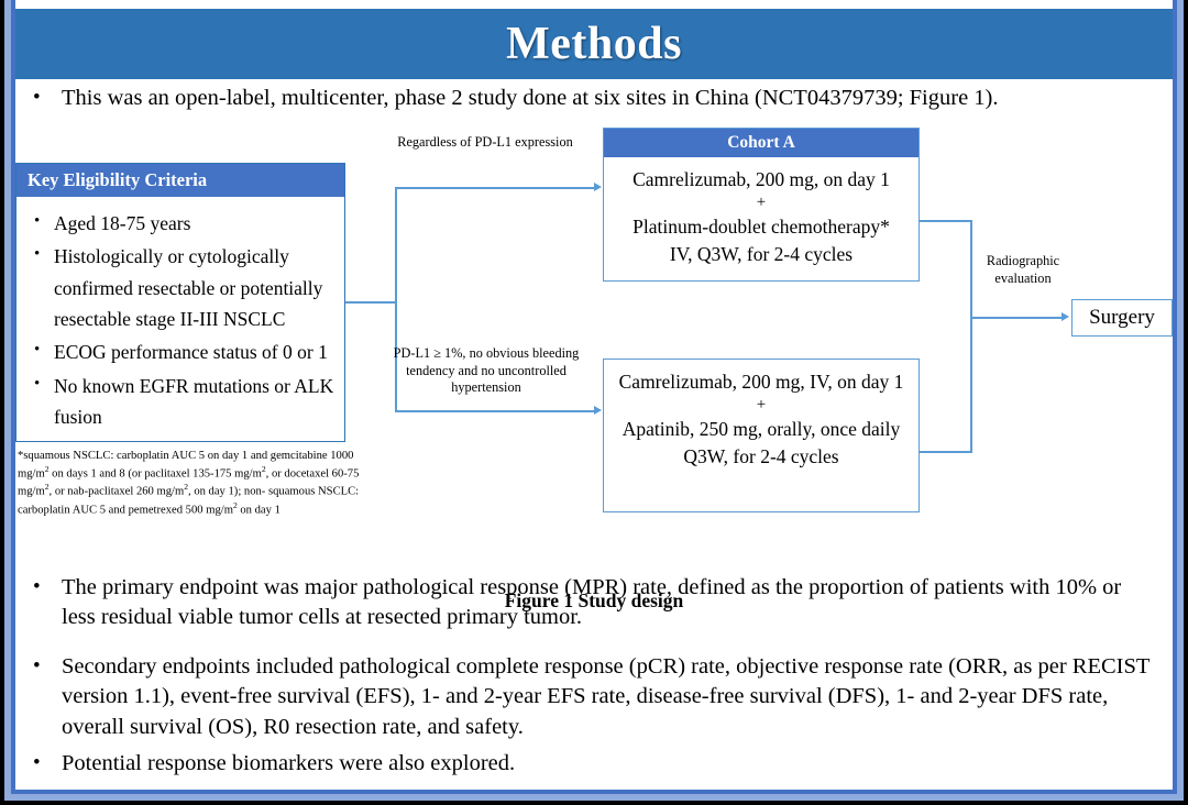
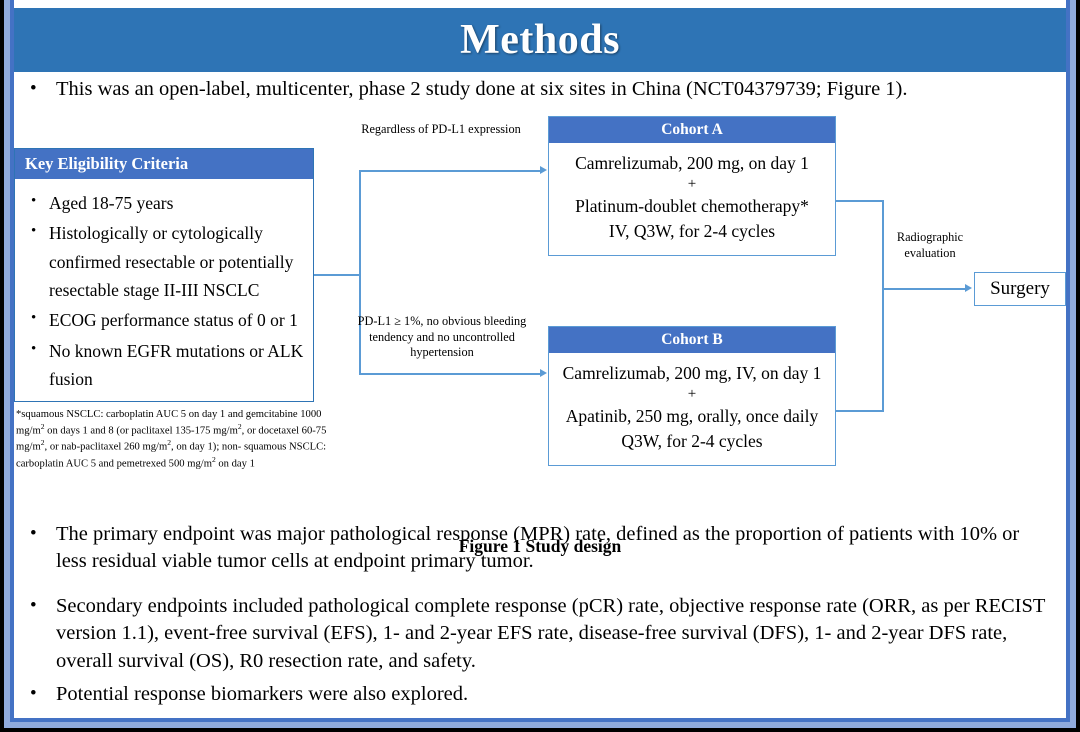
  Methods
  •
  This was an open-label, multicenter, phase 2 study done at six sites in China (NCT04379739; Figure 1).
  Key Eligibility Criteria
  Aged 18-75 years
  Histologically or cytologically confirmed resectable or potentially resectable stage II-III NSCLC
  ECOG performance status of 0 or 1
  No known EGFR mutations or ALK fusion
  *squamous NSCLC: carboplatin AUC 5 on day 1 and gemcitabine 1000 mg/m2 on days 1 and 8 (or paclitaxel 135-175 mg/m2, or docetaxel 60-75 mg/m2, or nab-paclitaxel 260 mg/m2, on day 1); non- squamous NSCLC: carboplatin AUC 5 and pemetrexed 500 mg/m2 on day 1
  Cohort A
  Camrelizumab, 200 mg, on day 1
  +
  Platinum-doublet chemotherapy*
  IV, Q3W, for 2-4 cycles
+ Cohort B
  Camrelizumab, 200 mg, IV, on day 1
  +
  Apatinib, 250 mg, orally, once daily
  Q3W, for 2-4 cycles
  Surgery
  Regardless of PD-L1 expression
  PD-L1 ≥ 1%, no obvious bleeding tendency and no uncontrolled hypertension
  Radiographic evaluation
  Figure 1 Study design
  •
- The primary endpoint was major pathological response (MPR) rate, defined as the proportion of patients with 10% or less residual viable tumor cells at resected primary tumor.
+ The primary endpoint was major pathological response (MPR) rate, defined as the proportion of patients with 10% or less residual viable tumor cells at endpoint primary tumor.
  •
  Secondary endpoints included pathological complete response (pCR) rate, objective response rate (ORR, as per RECIST version 1.1), event-free survival (EFS), 1- and 2-year EFS rate, disease-free survival (DFS), 1- and 2-year DFS rate, overall survival (OS), R0 resection rate, and safety.
  •
  Potential response biomarkers were also explored.
